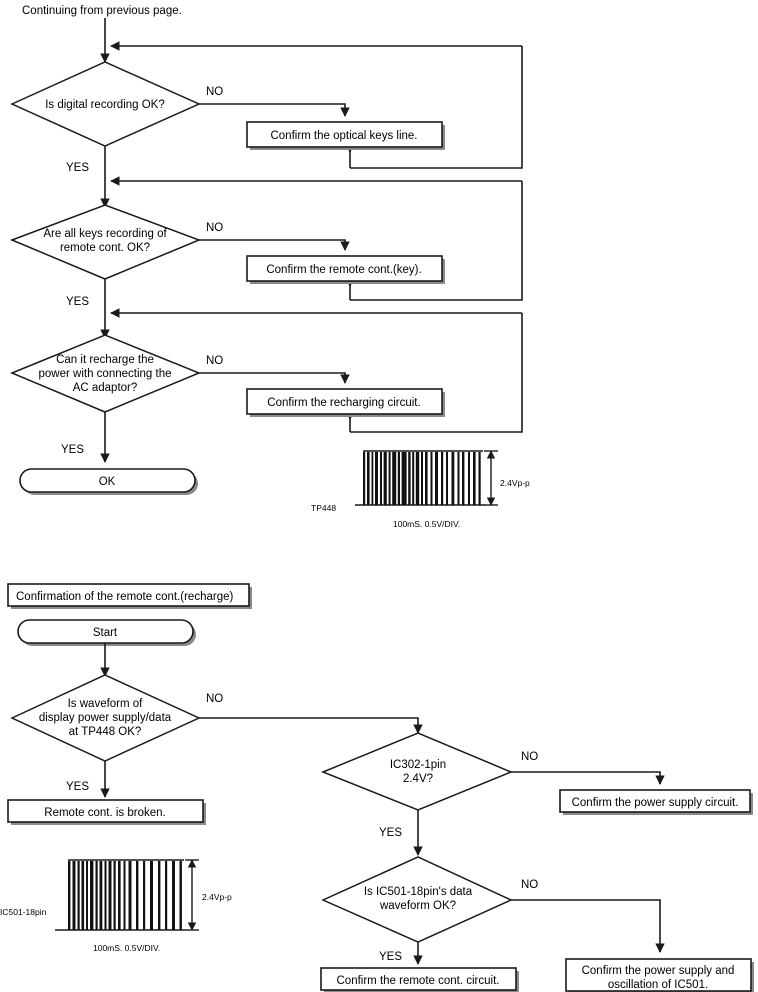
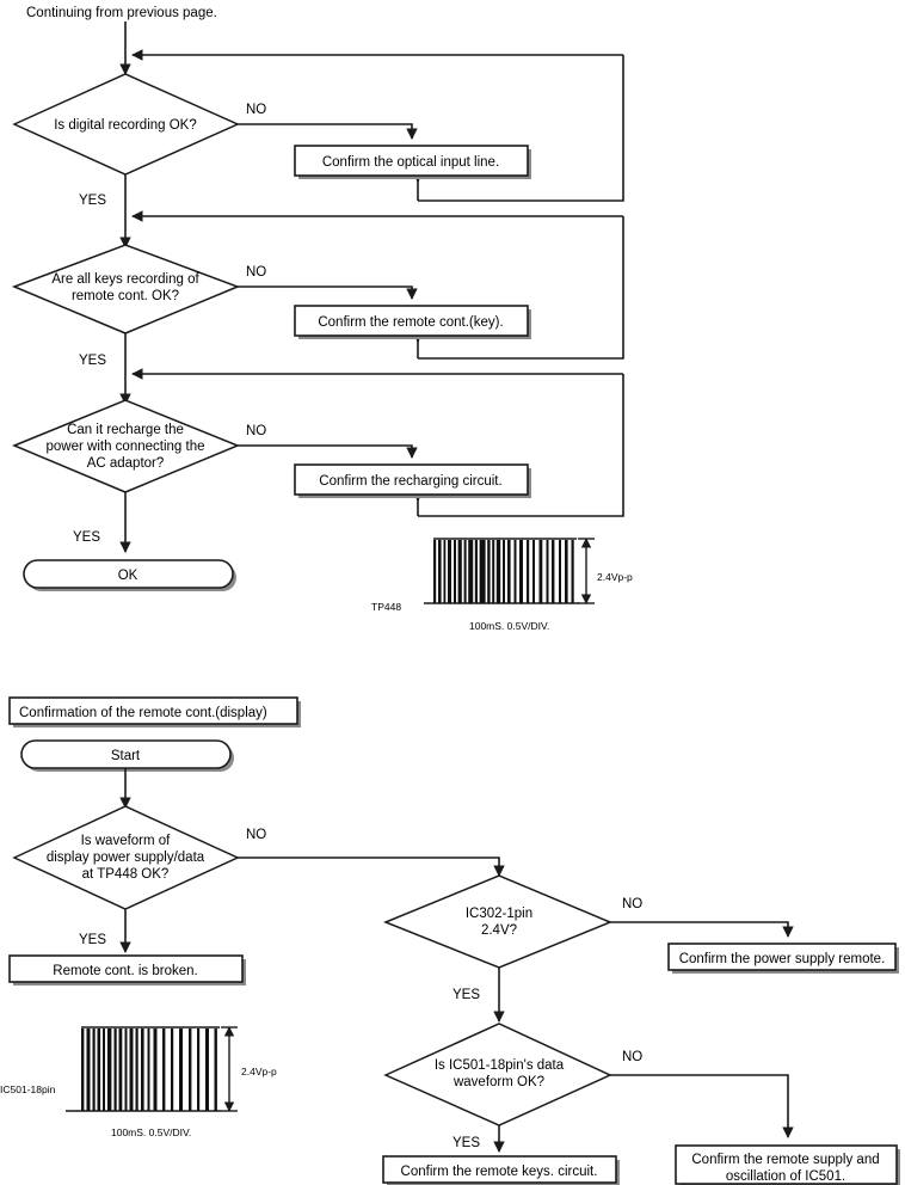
  Continuing from previous page.
  Is digital recording OK?
  NO
  YES
- Confirm the optical keys line.
+ Confirm the optical input line.
  Are all keys recording of
  remote cont. OK?
  NO
  YES
  Confirm the remote cont.(key).
  Can it recharge the
  power with connecting the
  AC adaptor?
  NO
  YES
  Confirm the recharging circuit.
  OK
  TP448
  2.4Vp-p
  100mS. 0.5V/DIV.
- Confirmation of the remote cont.(recharge)
+ Confirmation of the remote cont.(display)
  Start
  Is waveform of
  display power supply/data
  at TP448 OK?
  NO
  YES
  Remote cont. is broken.
  IC501-18pin
  2.4Vp-p
  100mS. 0.5V/DIV.
  IC302-1pin
  2.4V?
  NO
  YES
- Confirm the power supply circuit.
+ Confirm the power supply remote.
  Is IC501-18pin's data
  waveform OK?
  NO
  YES
- Confirm the remote cont. circuit.
+ Confirm the remote keys. circuit.
- Confirm the power supply and
+ Confirm the remote supply and
  oscillation of IC501.
